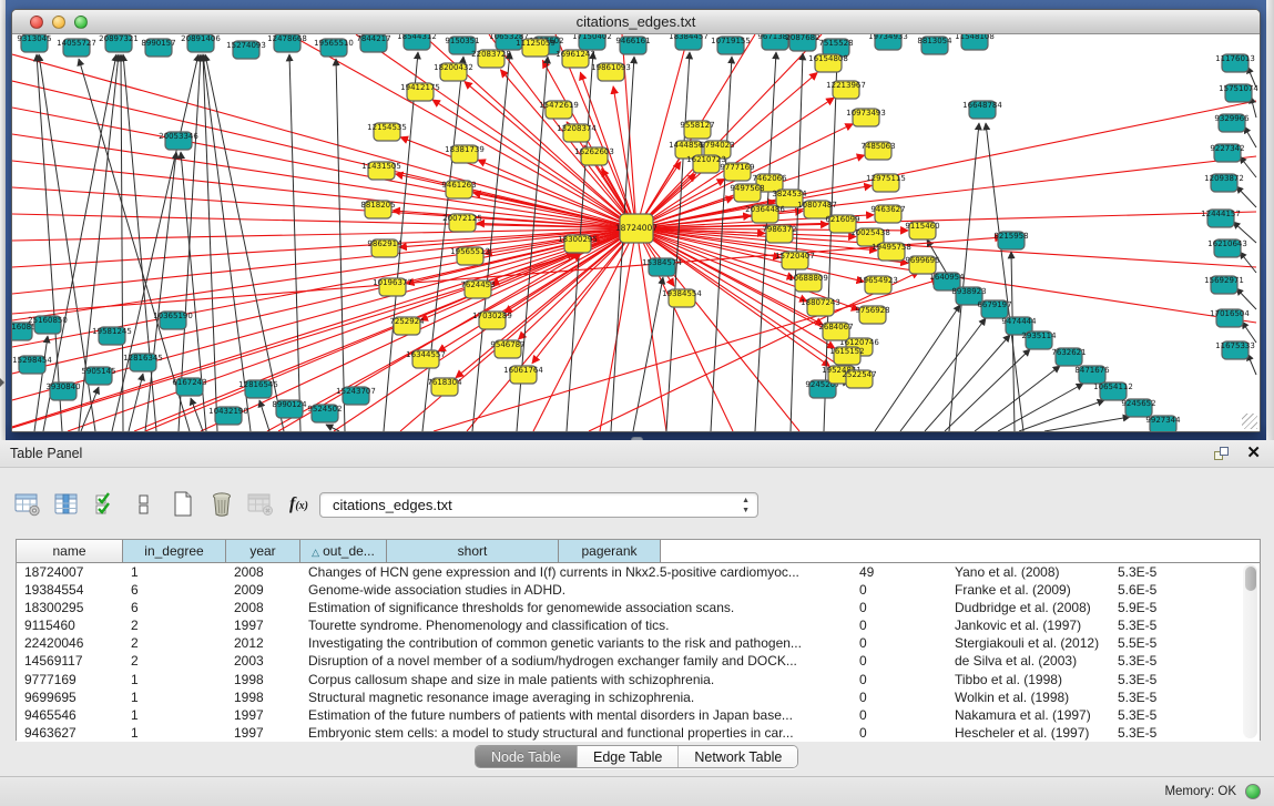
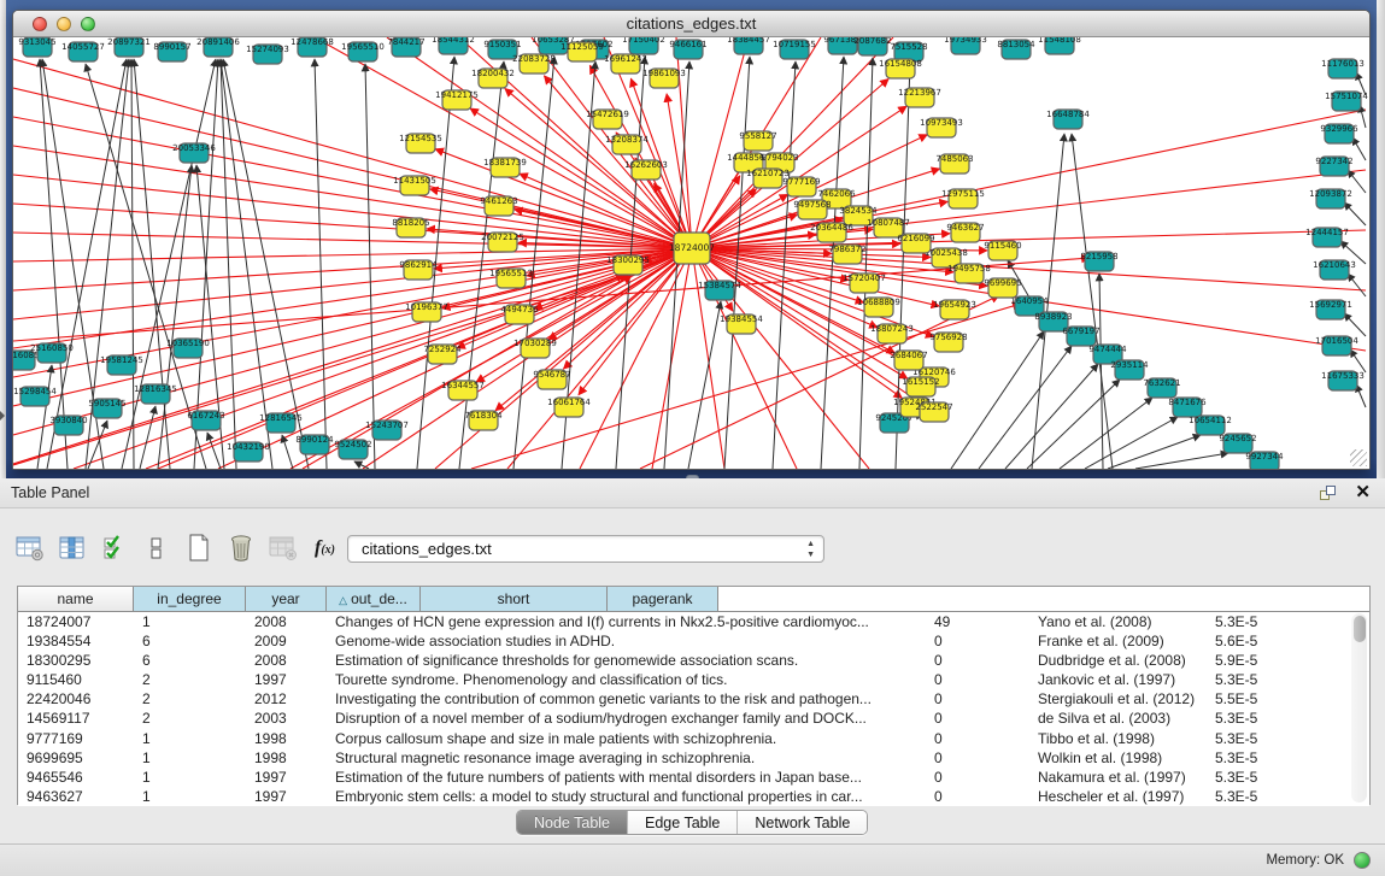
  citations_edges.txt
  9313045
  14055727
  20897321
  8990157
  20891406
  15274093
  12478668
  19565510
  7844217
  18544312
  9150351
  10653287
  17150402
  9466161
  18384457
  10719155
  967138
  2087682
  7515528
  19734933
  8813054
  11548108
  20053346
  16085
  25160850
  15298454
  3930840
  5905145
  19581245
  12816345
  10365190
  6167243
  10432190
  12816545
  8990124
  9524502
  15243707
  15384574
  9245207
  16648784
  8215958
  1640954
  8938923
  6679197
  9474444
  2935114
  7632621
  8471676
  10654112
  9245652
  9927344
  11176013
  15751074
  9329966
  9227342
  12093872
  12444157
  16210643
  15692971
  17016504
  11675333
  12154535
  11431505
  8818205
  9862914
  10196377
  7252924
  16344557
  7618304
  19412175
  18200432
  22083728
  11125059
  16961243
  19861093
  15472619
  13208374
  16262603
  18381739
  9461263
  20072125
  19565513
- 7624453
+ 4494736
  17030289
  9546787
  16061764
  16154808
  12213967
  10973493
  7485063
  12975115
  9463627
  0025438
  19495758
  19654923
  9756928
  16120746
  1615152
  2522547
  9777169
  7462066
  9497568
  3824534
  20364486
  10807487
  6216099
  7986372
  15720407
  10688809
  18807243
  2684067
  9558127
  1444856
  6794023
  16210723
  18300295
  19384554
  9115460
  9699695
  18724007
  Table Panel
  ✕
  f(x)
  citations_edges.txt
  name
  in_degree
  year
  △ out_de...
  short
  pagerank
  18724007
  1
  2008
  Changes of HCN gene expression and I(f) currents in Nkx2.5-positive cardiomyoc...
  49
  Yano et al. (2008)
  5.3E-5
  19384554
  6
  2009
  Genome-wide association studies in ADHD.
  0
  Franke et al. (2009)
  5.6E-5
  18300295
  6
  2008
  Estimation of significance thresholds for genomewide association scans.
  0
  Dudbridge et al. (2008)
  5.9E-5
  9115460
  2
  1997
  Tourette syndrome. Phenomenology and classification of tics.
  0
  Jankovic et al. (1997)
  5.3E-5
  22420046
  2
  2012
  Investigating the contribution of common genetic variants to the risk and pathogen...
  0
  Stergiakouli et al. (2012)
  5.5E-5
  14569117
  2
  2003
  Disruption of a novel member of a sodium/hydrogen exchanger family and DOCK...
  0
  de Silva et al. (2003)
  5.3E-5
  9777169
  1
  1998
  Corpus callosum shape and size in male patients with schizophrenia.
  0
  Tibbo et al. (1998)
  5.3E-5
  9699695
  1
  1998
  Structural magnetic resonance image averaging in schizophrenia.
  0
  Wolkin et al. (1998)
  5.3E-5
  9465546
  1
  1997
  Estimation of the future numbers of patients with mental disorders in Japan base...
  0
  Nakamura et al. (1997)
  5.3E-5
  9463627
  1
  1997
  Embryonic stem cells: a model to study structural and functional properties in car...
  0
  Hescheler et al. (1997)
  5.3E-5
  Node Table
  Edge Table
  Network Table
  Memory: OK
